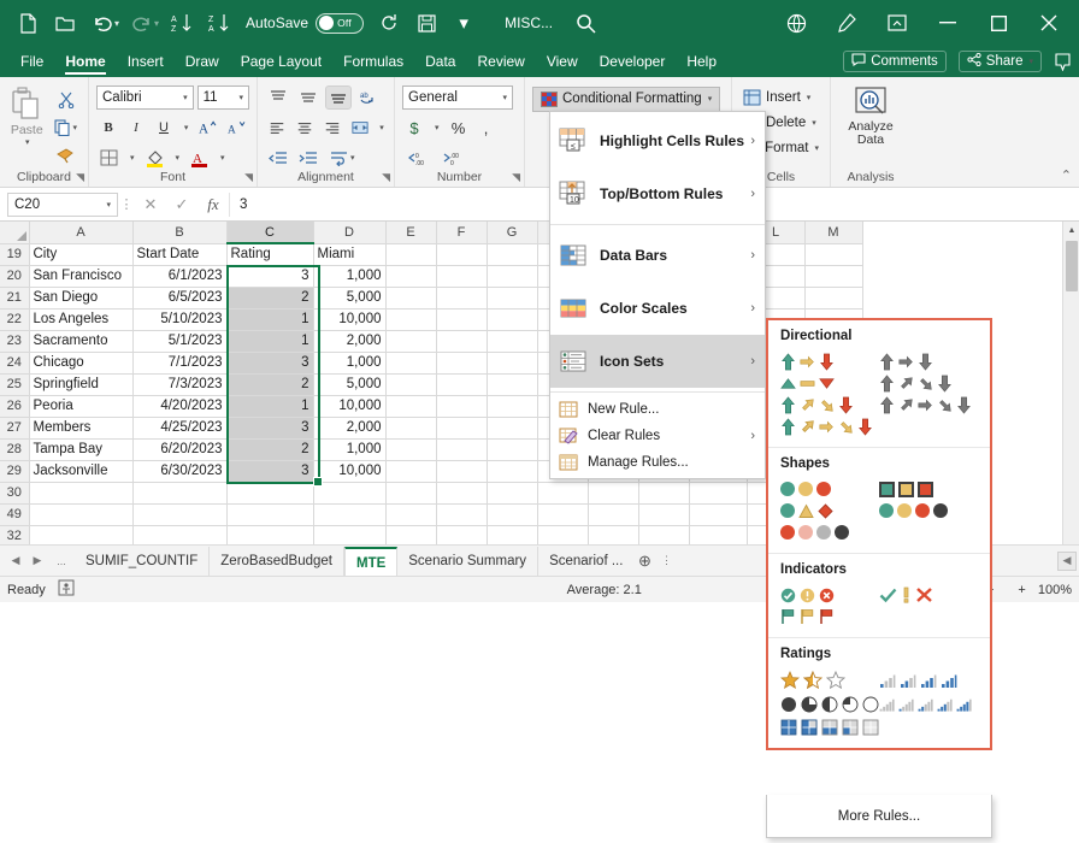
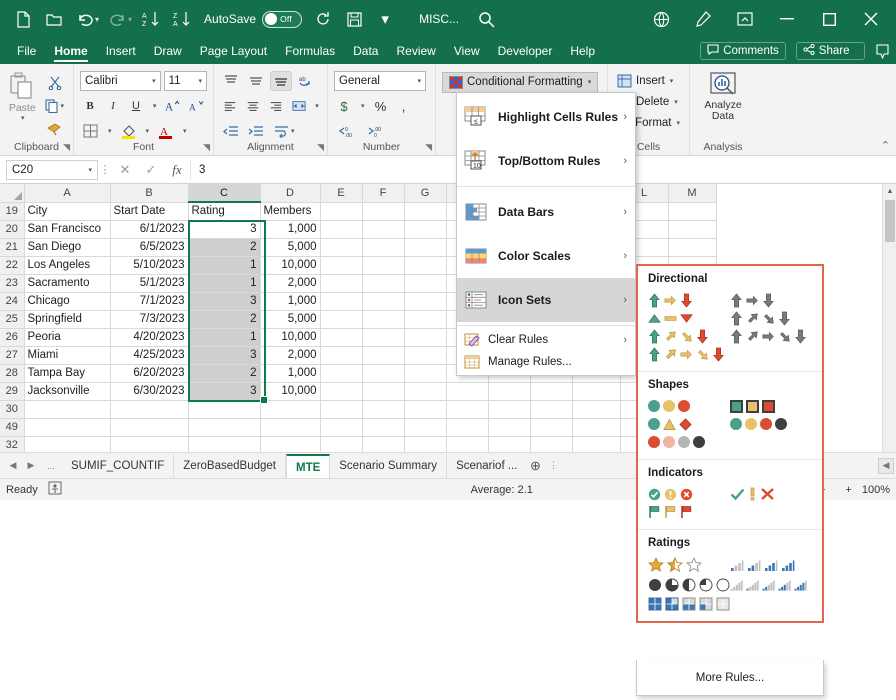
  ▾
  ▾
  AutoSave
  Off
  ▾
  MISC...
  File
  Home
  Insert
  Draw
  Page Layout
  Formulas
  Data
  Review
  View
  Developer
  Help
  Comments
  Share
  Paste
  Clipboard
  ◥
  Calibri
  11
  B
  I
  U
  A
  A
  A
  Font
  ◥
  Alignment
  ◥
  General
  $
  %
  ,
  Number
  ◥
  Conditional Formatting
  Insert
  Delete
  Format
  Cells
  Analyze
  Data
  Analysis
  ⌃
  C20
  ⋮
  ✕
  ✓
  fx
  3
- 19	City	Start Date	Rating	Miami
+ 19	City	Start Date	Rating	Members
  20	San Francisco	6/1/2023		1,000
  21	San Diego	6/5/2023		5,000
  22	Los Angeles	5/10/2023		10,000
  23	Sacramento	5/1/2023		2,000
  24	Chicago	7/1/2023		1,000
  25	Springfield	7/3/2023		5,000
  26	Peoria	4/20/2023		10,000
- 27	Members	4/25/2023		2,000
+ 27	Miami	4/25/2023		2,000
  28	Tampa Bay	6/20/2023		1,000
  29	Jacksonville	6/30/2023		10,000
  30
  49
  32
  ◀
  ▶
  ...
  SUMIF_COUNTIF
  ZeroBasedBudget
  MTE
  Scenario Summary
  Scenariof ...
  ⊕
  ⋮
  ◀
  Ready
  Average: 2.1
  +
  100%
  Highlight Cells Rules
  ›
  Top/Bottom Rules
  ›
  Data Bars
  ›
  Color Scales
  ›
  Icon Sets
  ›
- New Rule...
  Clear Rules
  ›
  Manage Rules...
  Directional
  Shapes
  Indicators
  Ratings
  More Rules...
